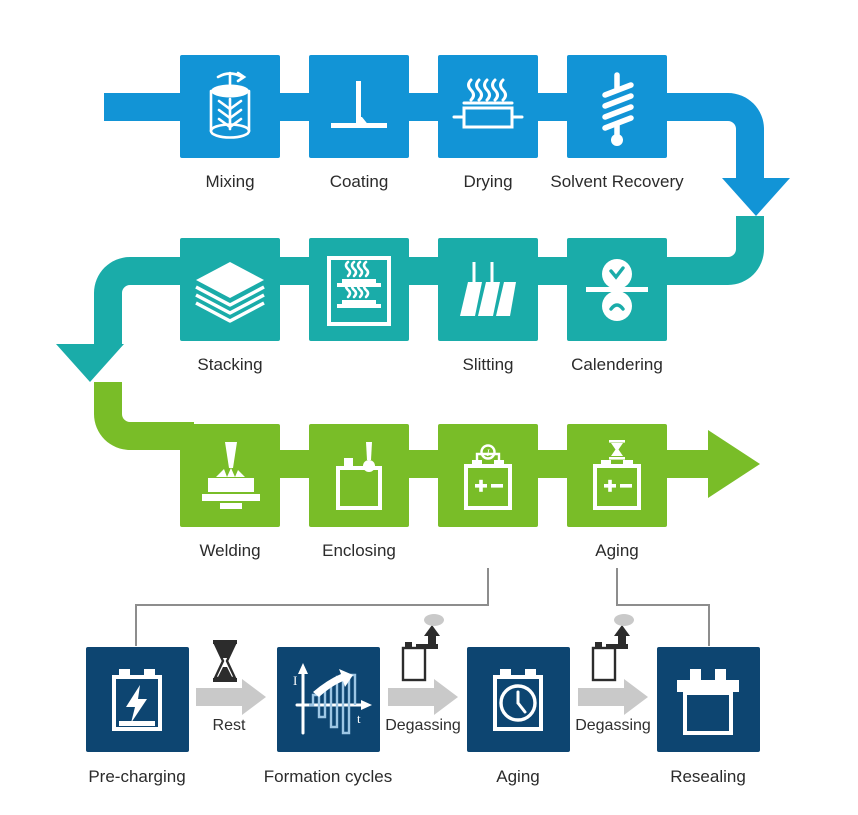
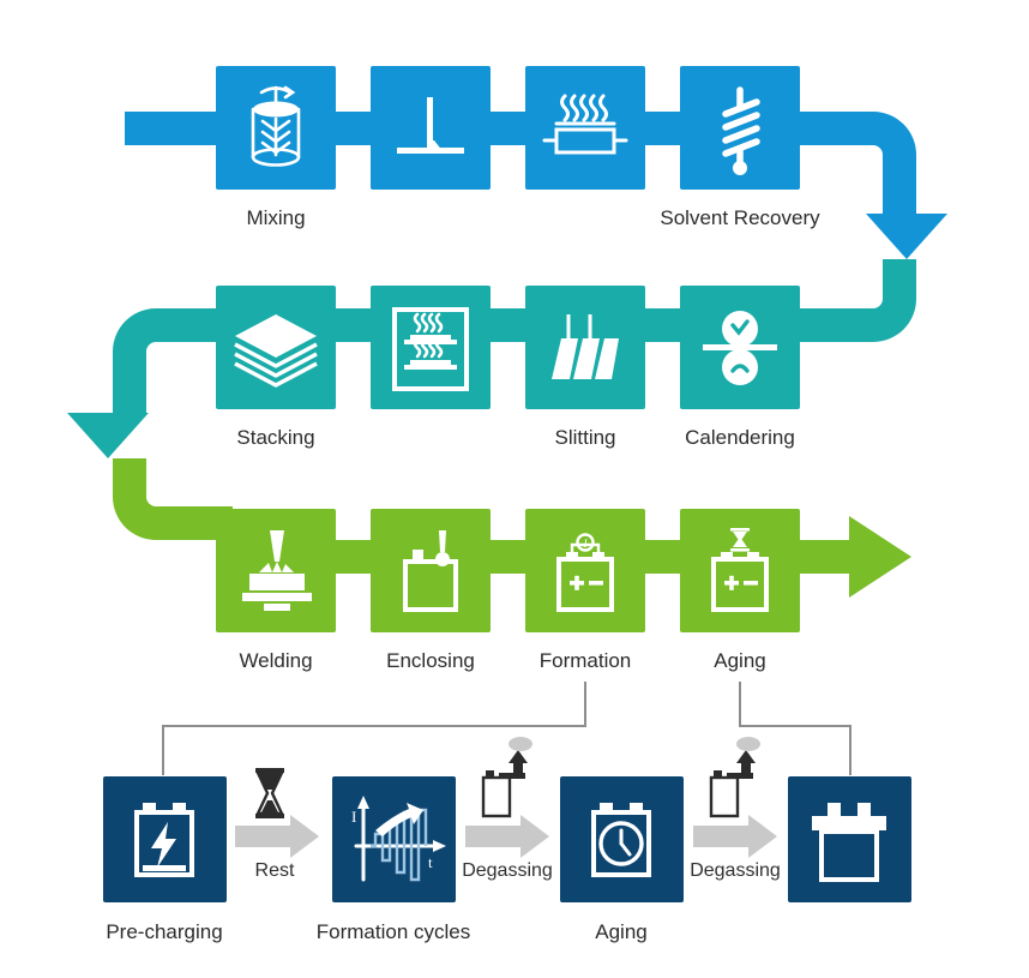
  Mixing
- Coating
- Drying
  Solvent Recovery
  Stacking
  Slitting
  Calendering
  I
  Welding
  Enclosing
+ Formation
  Aging
  I
  t
  Pre-charging
  Formation cycles
  Aging
- Resealing
  Rest
  Degassing
  Degassing
